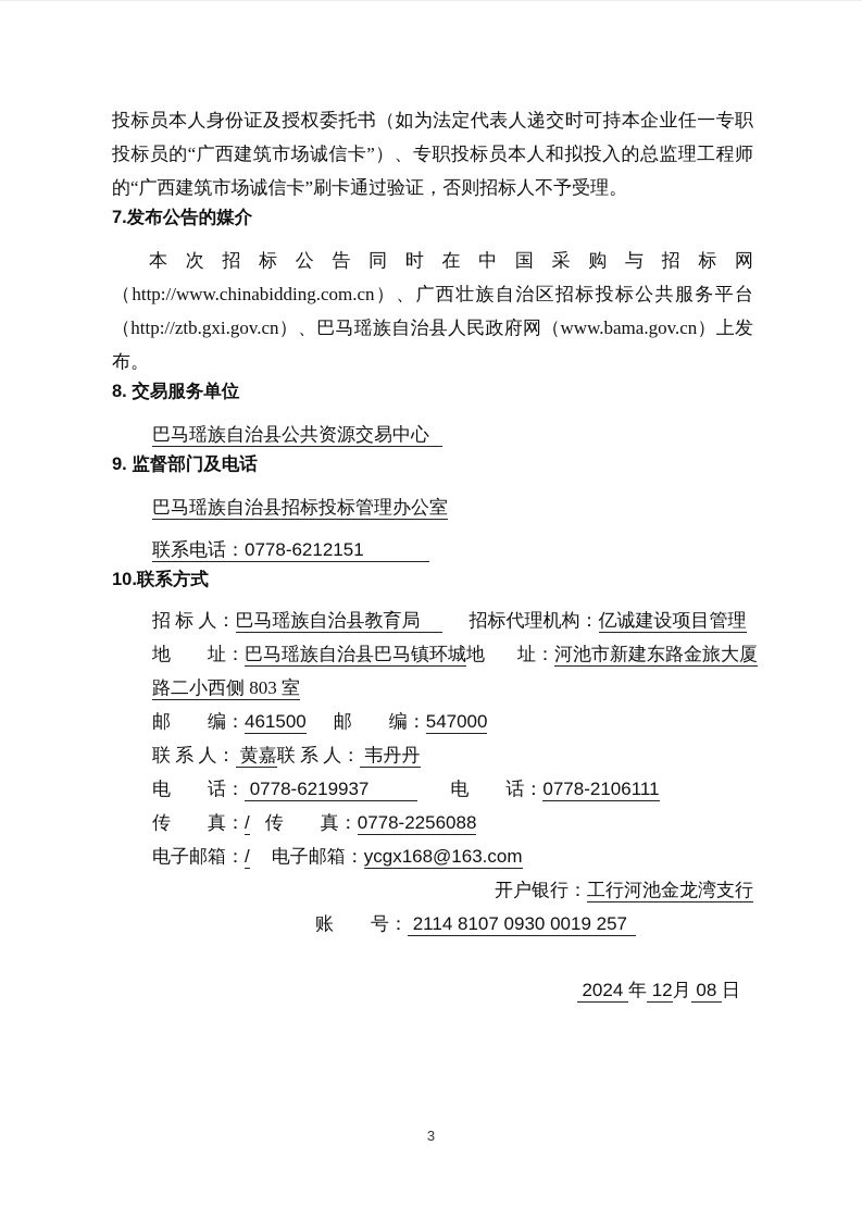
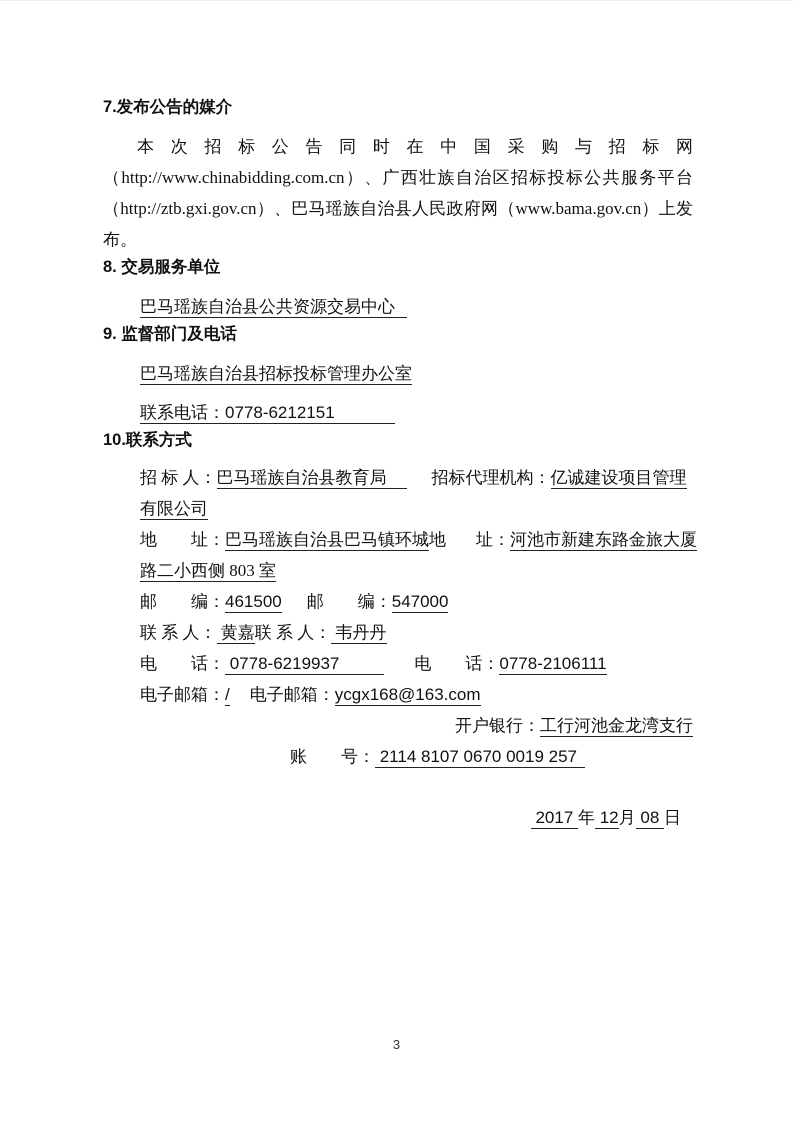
- 投标员本人身份证及授权委托书（如为法定代表人递交时可持本企业任一专职投标员的“广西建筑市场诚信卡”）、专职投标员本人和拟投入的总监理工程师的“广西建筑市场诚信卡”刷卡通过验证，否则招标人不予受理。
  7.发布公告的媒介
  本次招标公告同时在中国采购与招标网（http://www.chinabidding.com.cn）、广西壮族自治区招标投标公共服务平台（http://ztb.gxi.gov.cn）、巴马瑶族自治县人民政府网（www.bama.gov.cn）上发布。
  8. 交易服务单位
  巴马瑶族自治县公共资源交易中心
  9. 监督部门及电话
  巴马瑶族自治县招标投标管理办公室
  联系电话：0778-6212151
  10.联系方式
  招 标 人：巴马瑶族自治县教育局 招标代理机构：亿诚建设项目管理
+ 有限公司
  地 址：巴马瑶族自治县巴马镇环城地 址：河池市新建东路金旅大厦
  路二小西侧 803 室
  邮 编：461500 邮 编：547000
  联 系 人： 黄嘉联 系 人： 韦丹丹
  电 话： 0778-6219937 电 话：0778-2106111
- 传 真：/ 传 真：0778-2256088
  电子邮箱：/ 电子邮箱：ycgx168@163.com
  开户银行：工行河池金龙湾支行
- 账 号： 2114 8107 0930 0019 257
+ 账 号： 2114 8107 0670 0019 257
- 2024 年 12月 08 日
+ 2017 年 12月 08 日
  3
